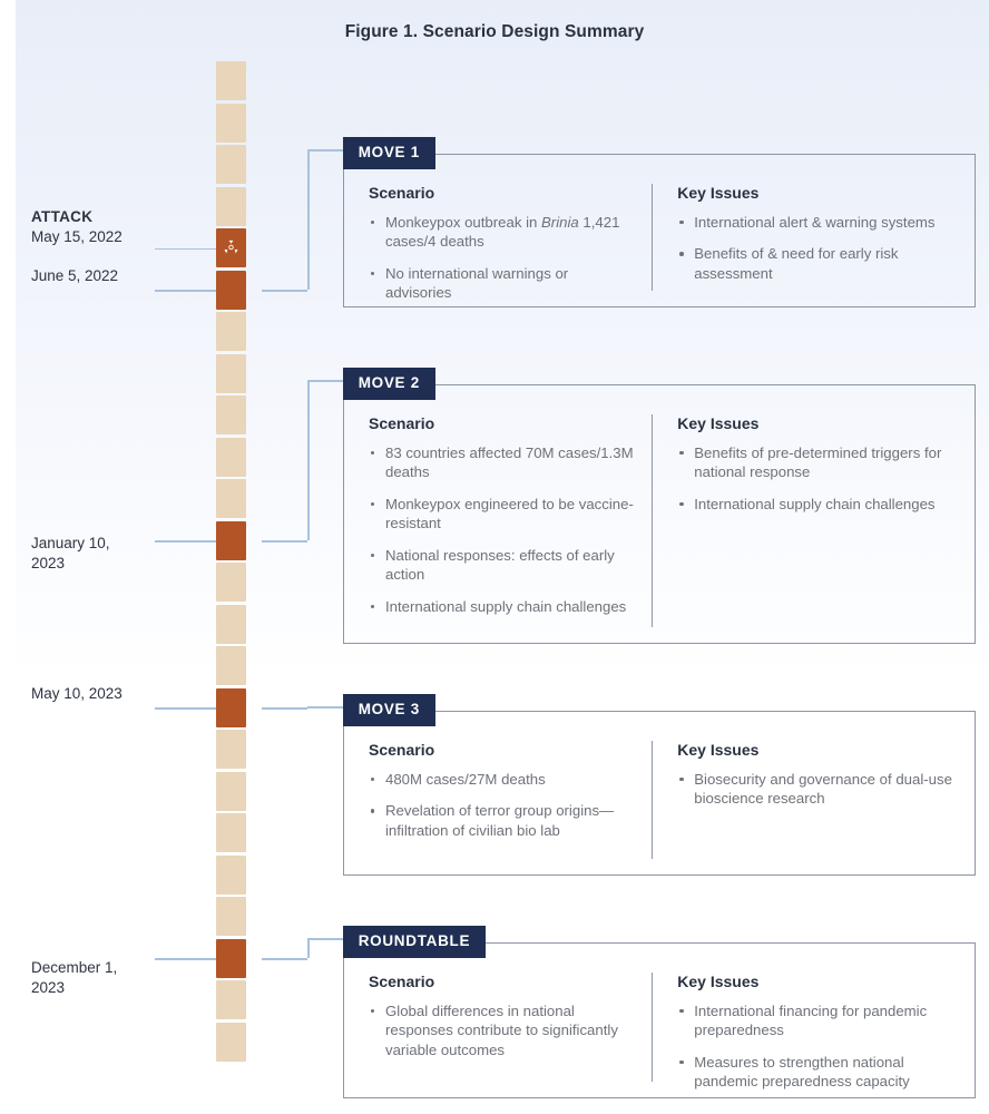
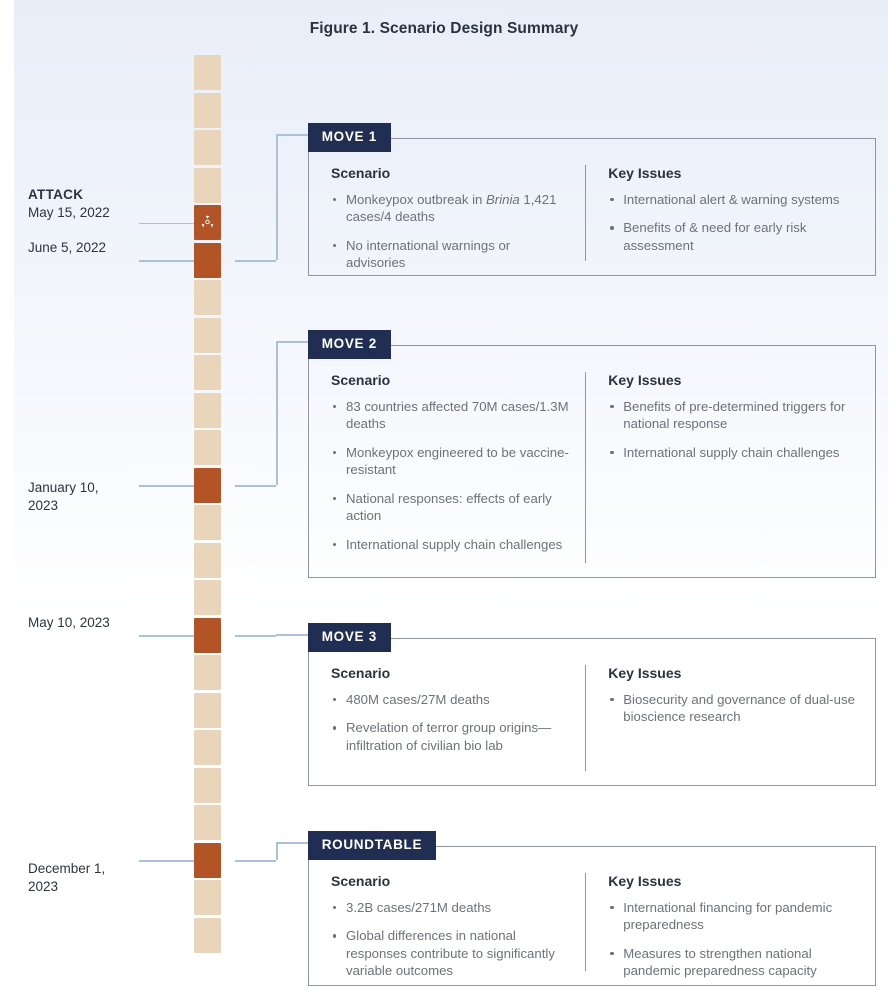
  Figure 1. Scenario Design Summary
  ATTACK
  May 15, 2022
  June 5, 2022
  January 10, 2023
  May 10, 2023
  December 1, 2023
  MOVE 1
  Scenario
  Monkeypox outbreak in Brinia 1,421 cases/4 deaths
  No international warnings or advisories
  Key Issues
  International alert & warning systems
  Benefits of & need for early risk assessment
  MOVE 2
  Scenario
  83 countries affected 70M cases/1.3M deaths
  Monkeypox engineered to be vaccine-resistant
  National responses: effects of early action
  International supply chain challenges
  Key Issues
  Benefits of pre-determined triggers for national response
  International supply chain challenges
  MOVE 3
  Scenario
  480M cases/27M deaths
  Revelation of terror group origins—infiltration of civilian bio lab
  Key Issues
  Biosecurity and governance of dual-use bioscience research
  ROUNDTABLE
  Scenario
+ 3.2B cases/271M deaths
  Global differences in national responses contribute to significantly variable outcomes
  Key Issues
  International financing for pandemic preparedness
  Measures to strengthen national pandemic preparedness capacity
